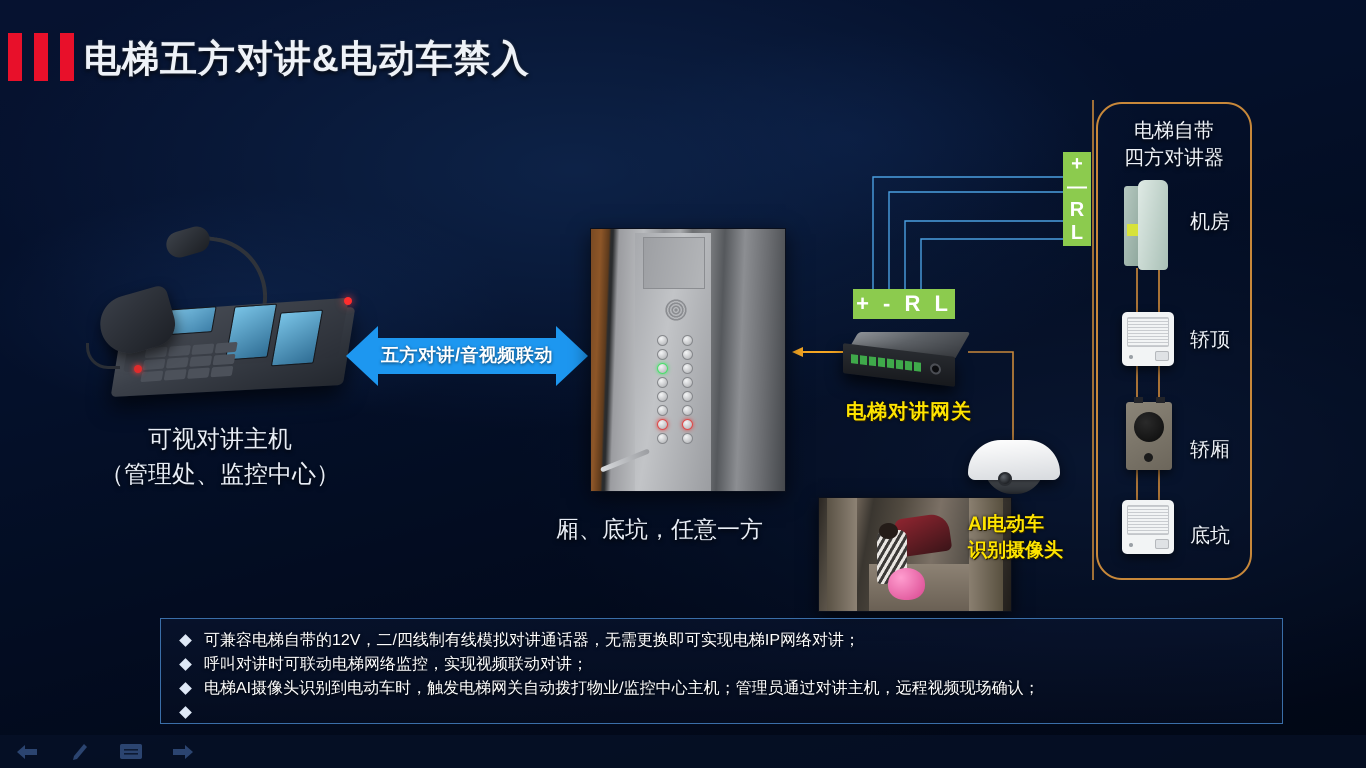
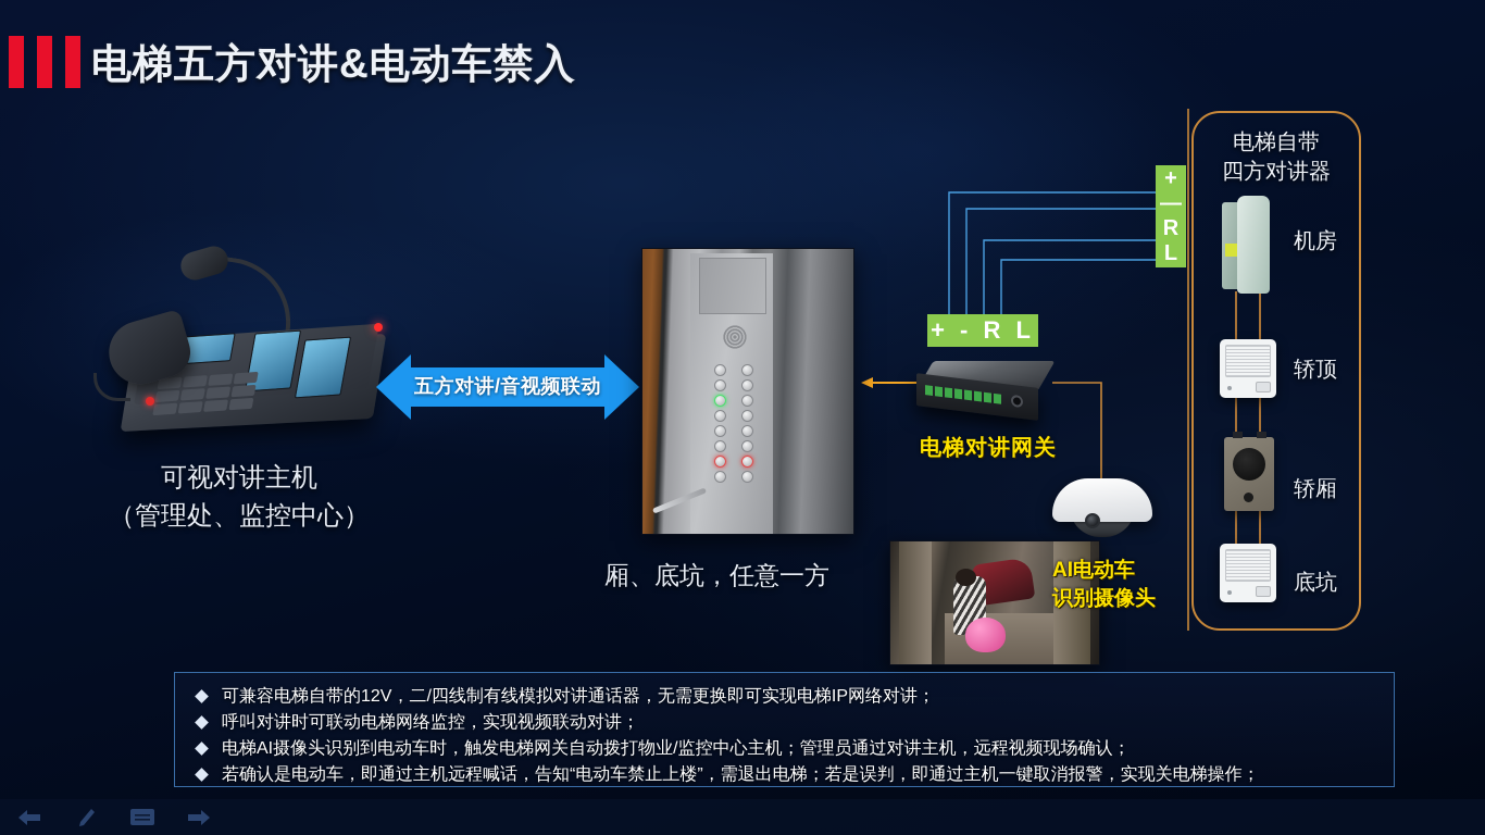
  电梯五方对讲&电动车禁入
  可视对讲主机
  （管理处、监控中心）
  五方对讲/音视频联动
  厢、底坑，任意一方
  + - R L
  +
  —
  R
  L
  电梯对讲网关
  AI电动车
  识别摄像头
  电梯自带
  四方对讲器
  机房
  轿顶
  轿厢
  底坑
  可兼容电梯自带的12V，二/四线制有线模拟对讲通话器，无需更换即可实现电梯IP网络对讲；
  呼叫对讲时可联动电梯网络监控，实现视频联动对讲；
  电梯AI摄像头识别到电动车时，触发电梯网关自动拨打物业/监控中心主机；管理员通过对讲主机，远程视频现场确认；
+ 若确认是电动车，即通过主机远程喊话，告知“电动车禁止上楼”，需退出电梯；若是误判，即通过主机一键取消报警，实现关电梯操作；
